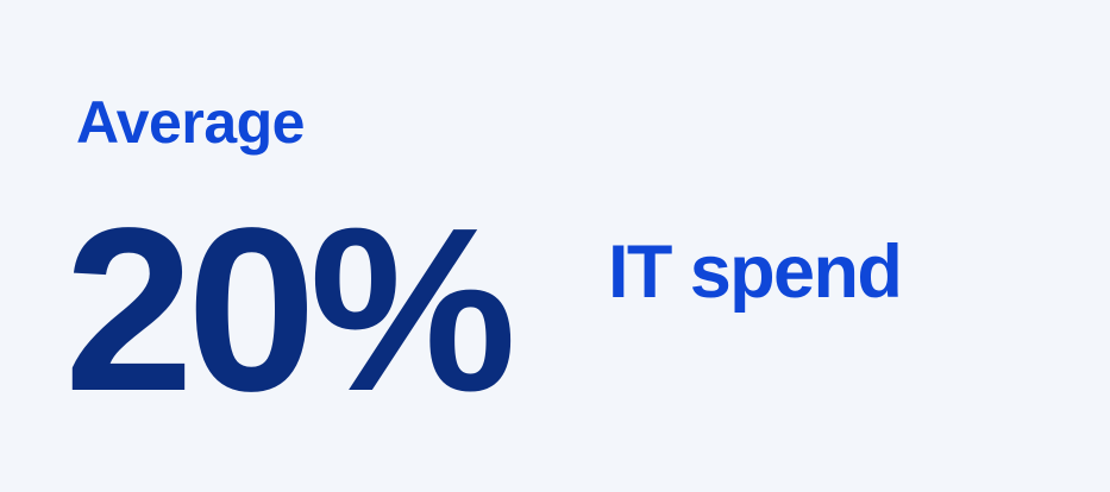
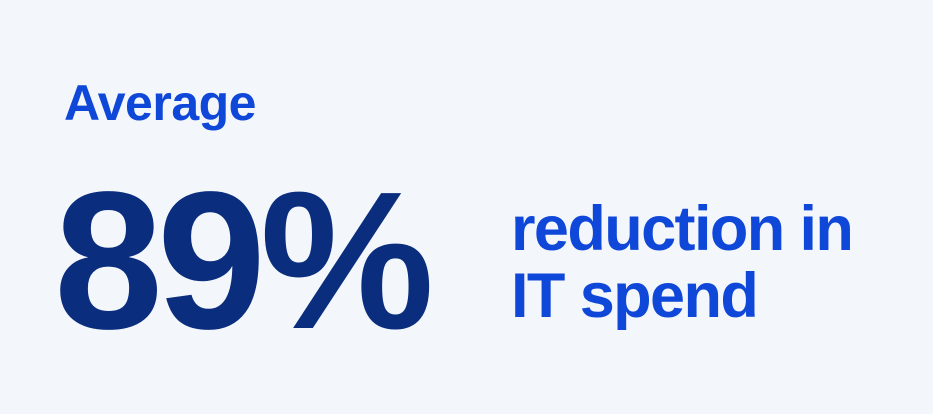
  Average
- 20%
+ 89%
+ reduction in
  IT spend
